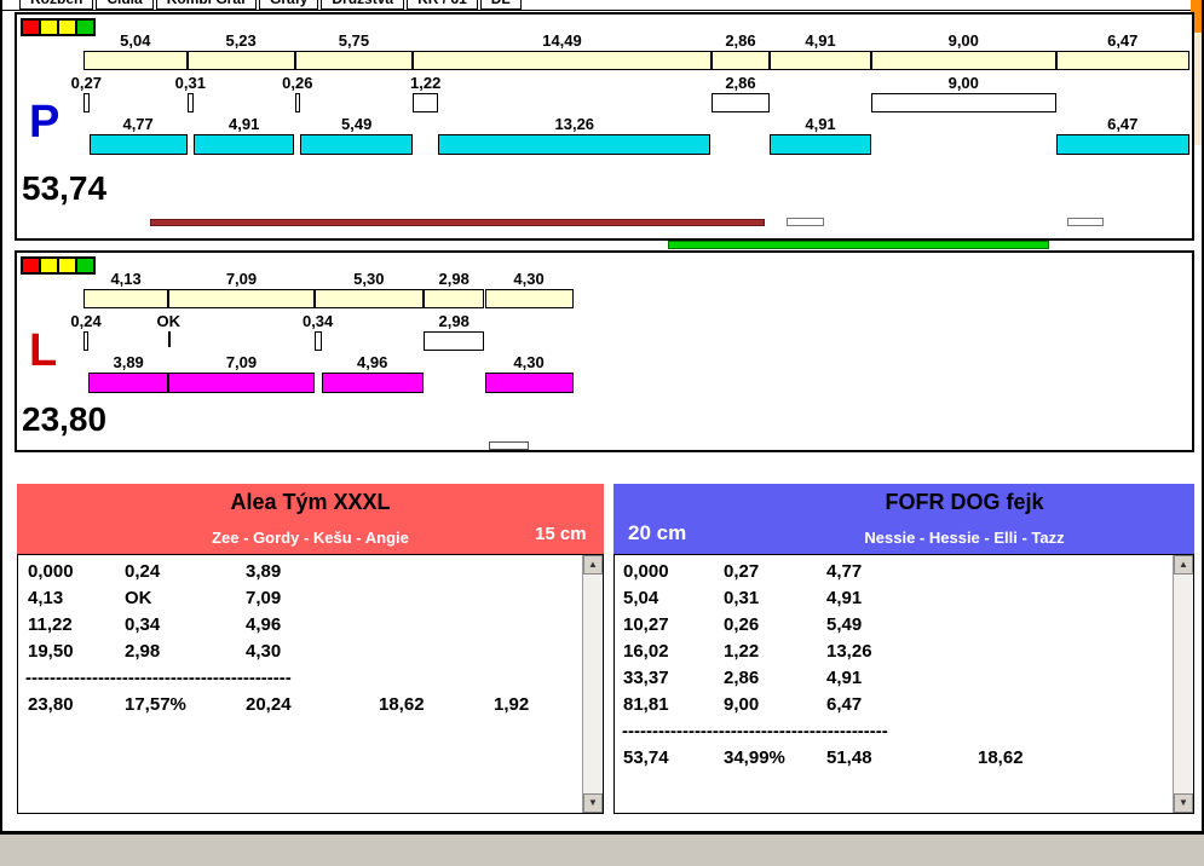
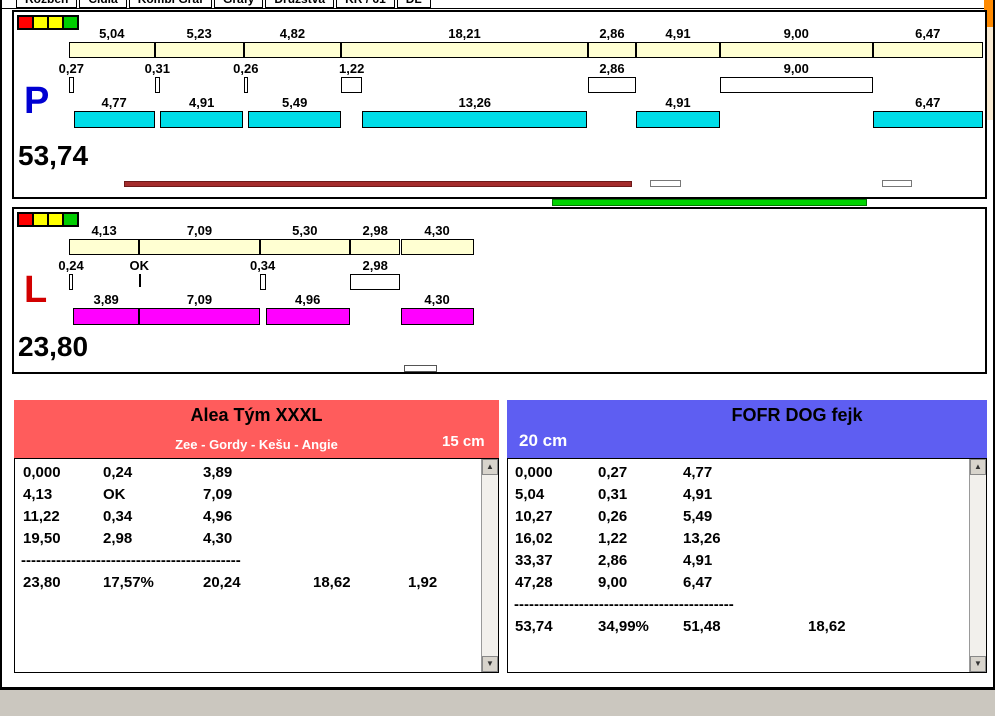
  P
  53,74
  5,04
  5,23
- 5,75
+ 4,82
- 14,49
+ 18,21
  2,86
  4,91
  9,00
  6,47
  0,27
  0,31
  0,26
  1,22
  2,86
  9,00
  4,77
  4,91
  5,49
  13,26
  4,91
  6,47
  L
  23,80
  4,13
  7,09
  5,30
  2,98
  4,30
  0,24
  OK
  0,34
  2,98
  3,89
  7,09
  4,96
  4,30
  Alea Tým XXXL
  Zee - Gordy - Kešu - Angie
  15 cm
  0,000
  0,24
  3,89
  4,13
  OK
  7,09
  11,22
  0,34
  4,96
  19,50
  2,98
  4,30
  --------------------------------------------
  23,80
  17,57%
  20,24
  18,62
  1,92
  ▲
  ▼
  FOFR DOG fejk
- Nessie - Hessie - Elli - Tazz
  20 cm
  0,000
  0,27
  4,77
  5,04
  0,31
  4,91
  10,27
  0,26
  5,49
  16,02
  1,22
  13,26
  33,37
  2,86
  4,91
- 81,81
+ 47,28
  9,00
  6,47
  --------------------------------------------
  53,74
  34,99%
  51,48
  18,62
  ▲
  ▼
